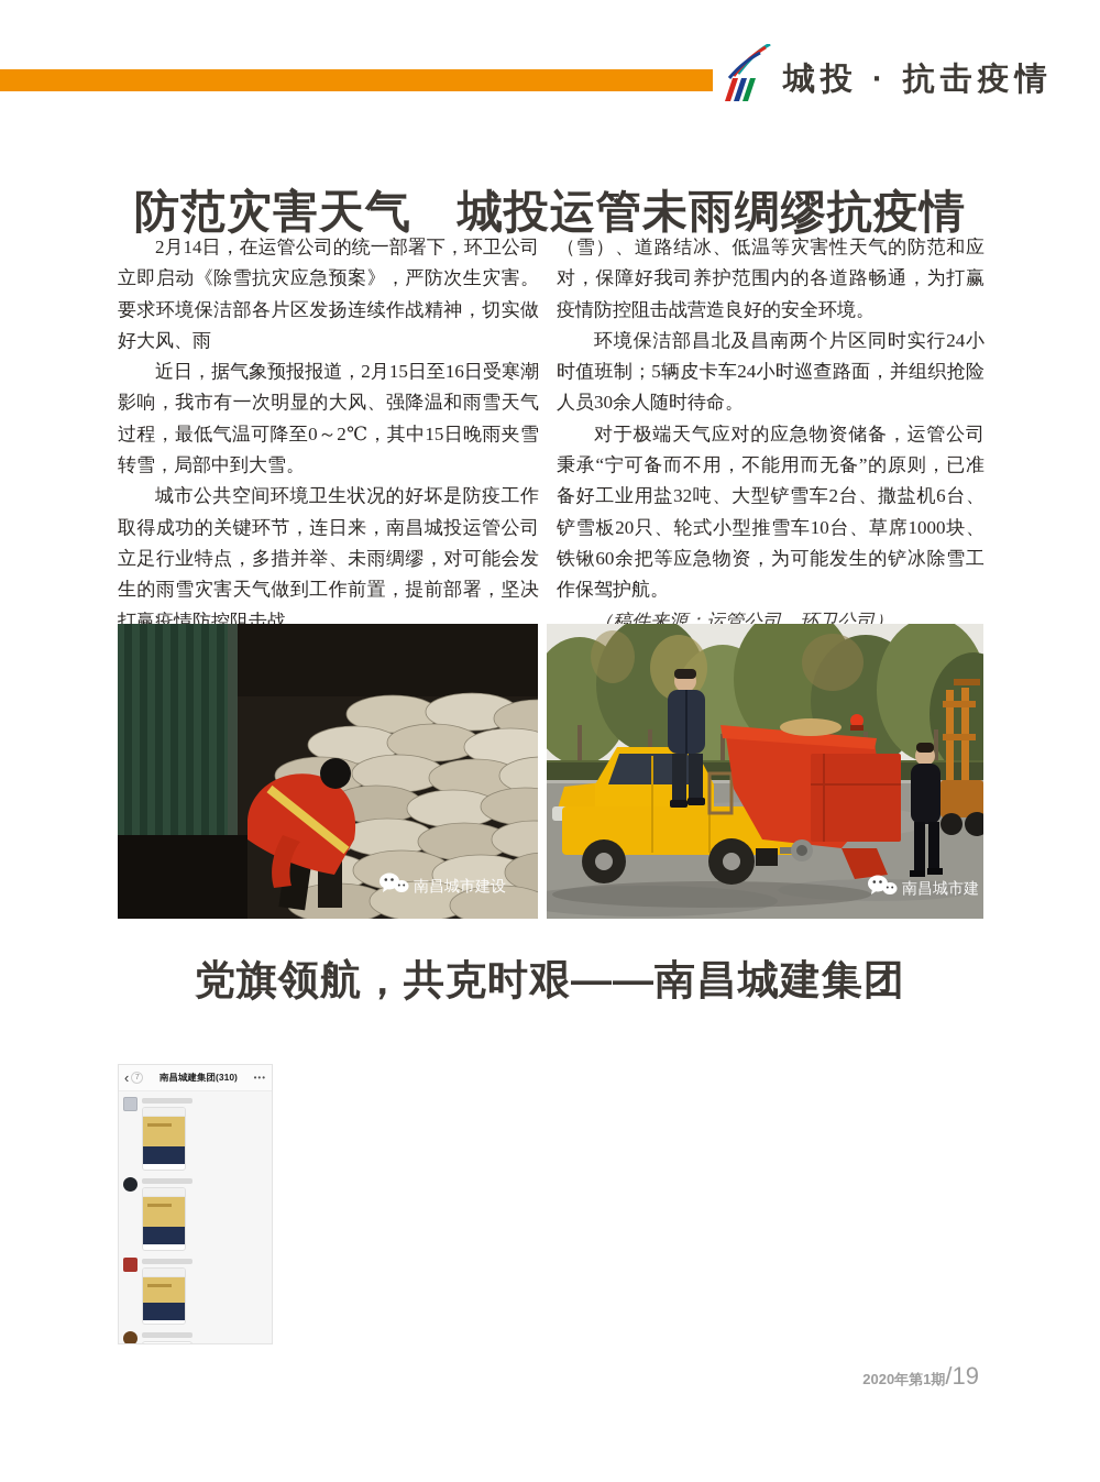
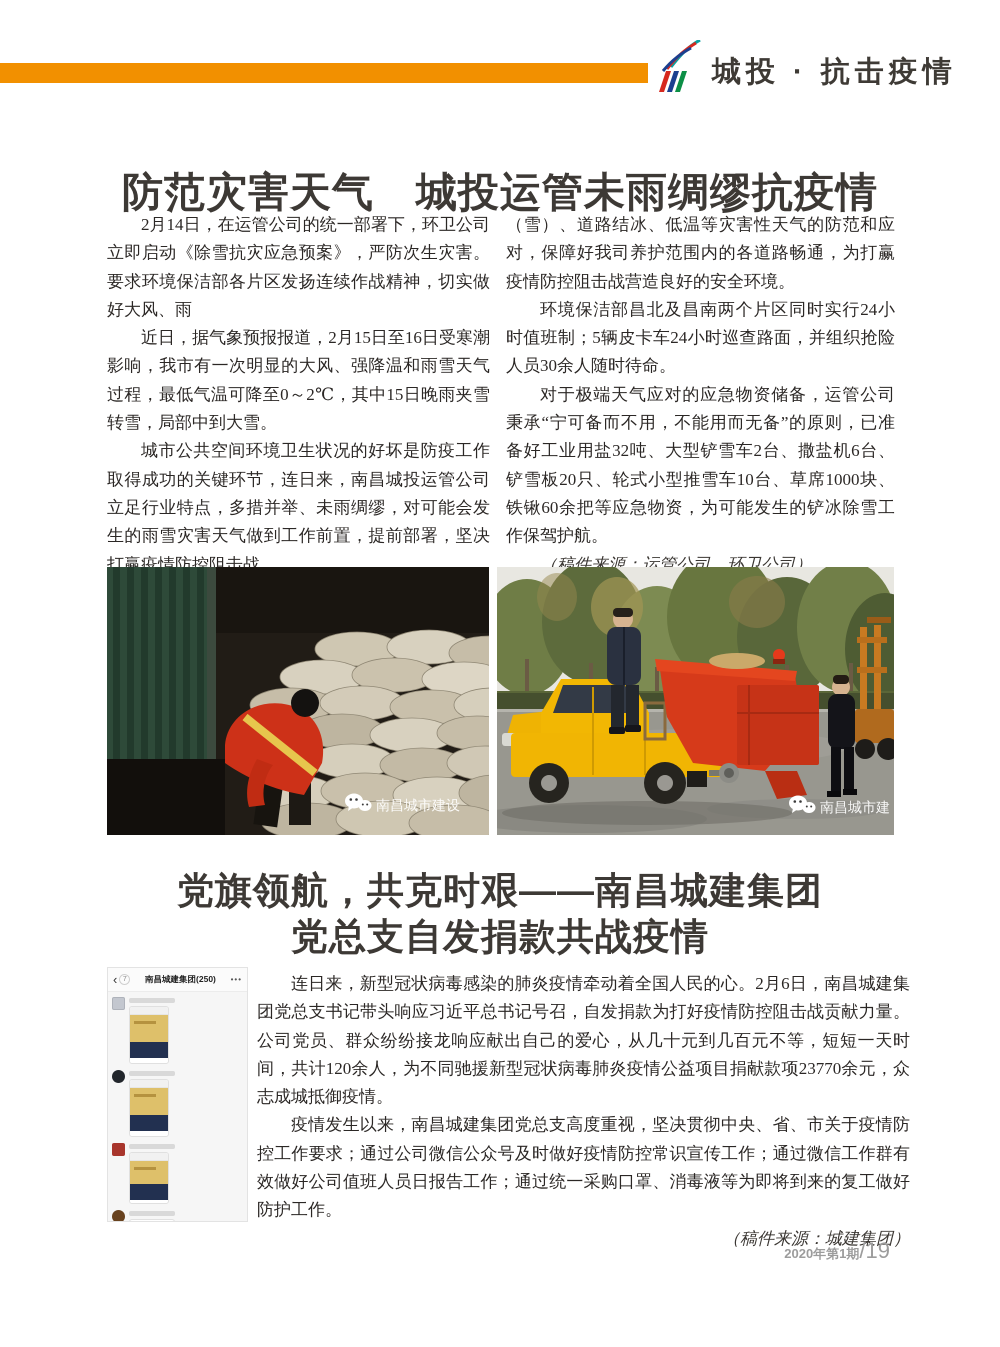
  城投 · 抗击疫情
  防范灾害天气 城投运管未雨绸缪抗疫情
  2月14日，在运管公司的统一部署下，环卫公司立即启动《除雪抗灾应急预案》，严防次生灾害。要求环境保洁部各片区发扬连续作战精神，切实做好大风、雨
  近日，据气象预报报道，2月15日至16日受寒潮影响，我市有一次明显的大风、强降温和雨雪天气过程，最低气温可降至0～2℃，其中15日晚雨夹雪转雪，局部中到大雪。
  城市公共空间环境卫生状况的好坏是防疫工作取得成功的关键环节，连日来，南昌城投运管公司立足行业特点，多措并举、未雨绸缪，对可能会发生的雨雪灾害天气做到工作前置，提前部署，坚决打赢疫情防控阻击战。
  （雪）、道路结冰、低温等灾害性天气的防范和应对，保障好我司养护范围内的各道路畅通，为打赢疫情防控阻击战营造良好的安全环境。
  环境保洁部昌北及昌南两个片区同时实行24小时值班制；5辆皮卡车24小时巡查路面，并组织抢险人员30余人随时待命。
  对于极端天气应对的应急物资储备，运管公司秉承“宁可备而不用，不能用而无备”的原则，已准备好工业用盐32吨、大型铲雪车2台、撒盐机6台、铲雪板20只、轮式小型推雪车10台、草席1000块、铁锹60余把等应急物资，为可能发生的铲冰除雪工作保驾护航。
  （稿件来源：运管公司、环卫公司）
  南昌城市建设
  南昌城市建
  党旗领航，共克时艰——南昌城建集团
+ 党总支自发捐款共战疫情
  ‹
- 南昌城建集团(310)
+ 南昌城建集团(250)
  •••
+ 连日来，新型冠状病毒感染的肺炎疫情牵动着全国人民的心。2月6日，南昌城建集团党总支书记带头响应习近平总书记号召，自发捐款为打好疫情防控阻击战贡献力量。公司党员、群众纷纷接龙响应献出自己的爱心，从几十元到几百元不等，短短一天时间，共计120余人，为不同驰援新型冠状病毒肺炎疫情公益项目捐献款项23770余元，众志成城抵御疫情。
+ 疫情发生以来，南昌城建集团党总支高度重视，坚决贯彻中央、省、市关于疫情防控工作要求；通过公司微信公众号及时做好疫情防控常识宣传工作；通过微信工作群有效做好公司值班人员日报告工作；通过统一采购口罩、消毒液等为即将到来的复工做好防护工作。
+ （稿件来源：城建集团）
  2020年第1期
  /19
